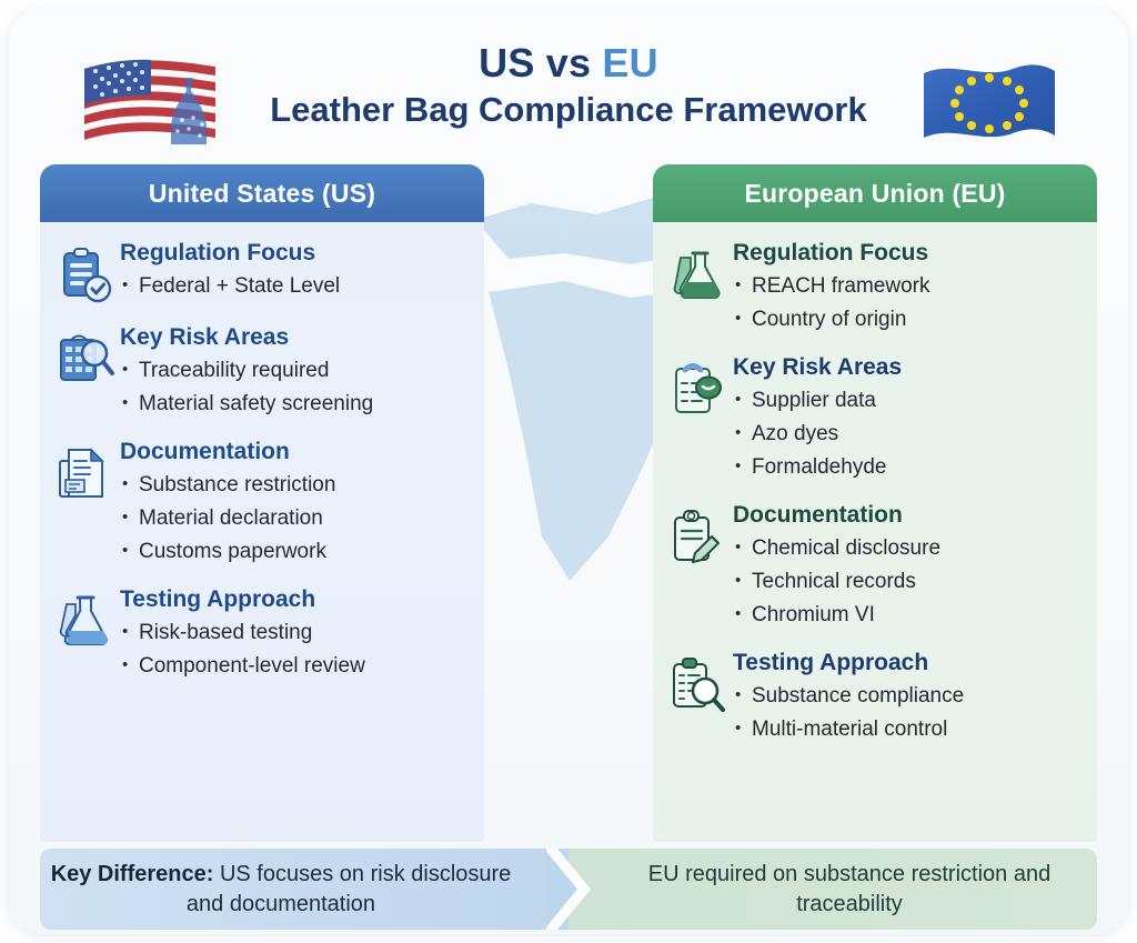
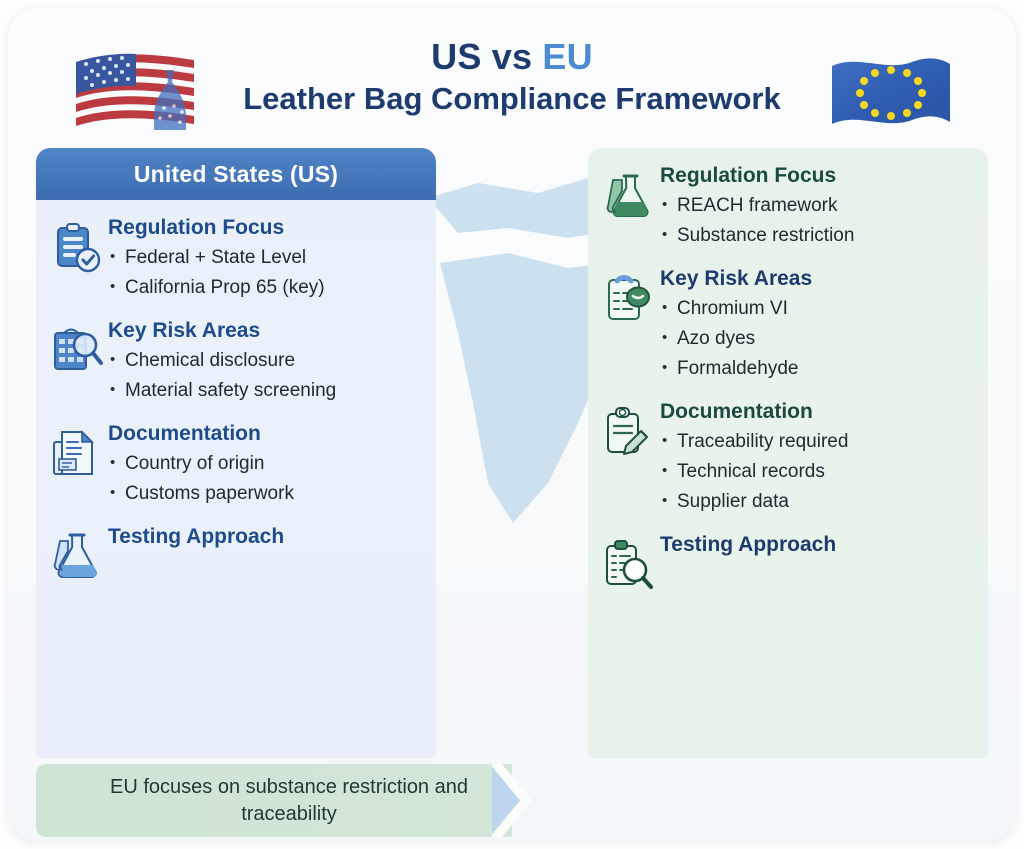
  US vs EU
  Leather Bag Compliance Framework
  United States (US)
  Regulation Focus
  Federal + State Level
+ California Prop 65 (key)
  Key Risk Areas
- Traceability required
+ Chemical disclosure
  Material safety screening
  Documentation
- Substance restriction
+ Country of origin
- Material declaration
  Customs paperwork
  Testing Approach
- Risk-based testing
- Component-level review
- European Union (EU)
  Regulation Focus
  REACH framework
- Country of origin
+ Substance restriction
  Key Risk Areas
- Supplier data
+ Chromium VI
  Azo dyes
  Formaldehyde
  Documentation
- Chemical disclosure
+ Traceability required
  Technical records
- Chromium VI
+ Supplier data
  Testing Approach
- Substance compliance
- Multi-material control
- Key Difference: US focuses on risk disclosure and documentation
- EU required on substance restriction and traceability
+ EU focuses on substance restriction and traceability
